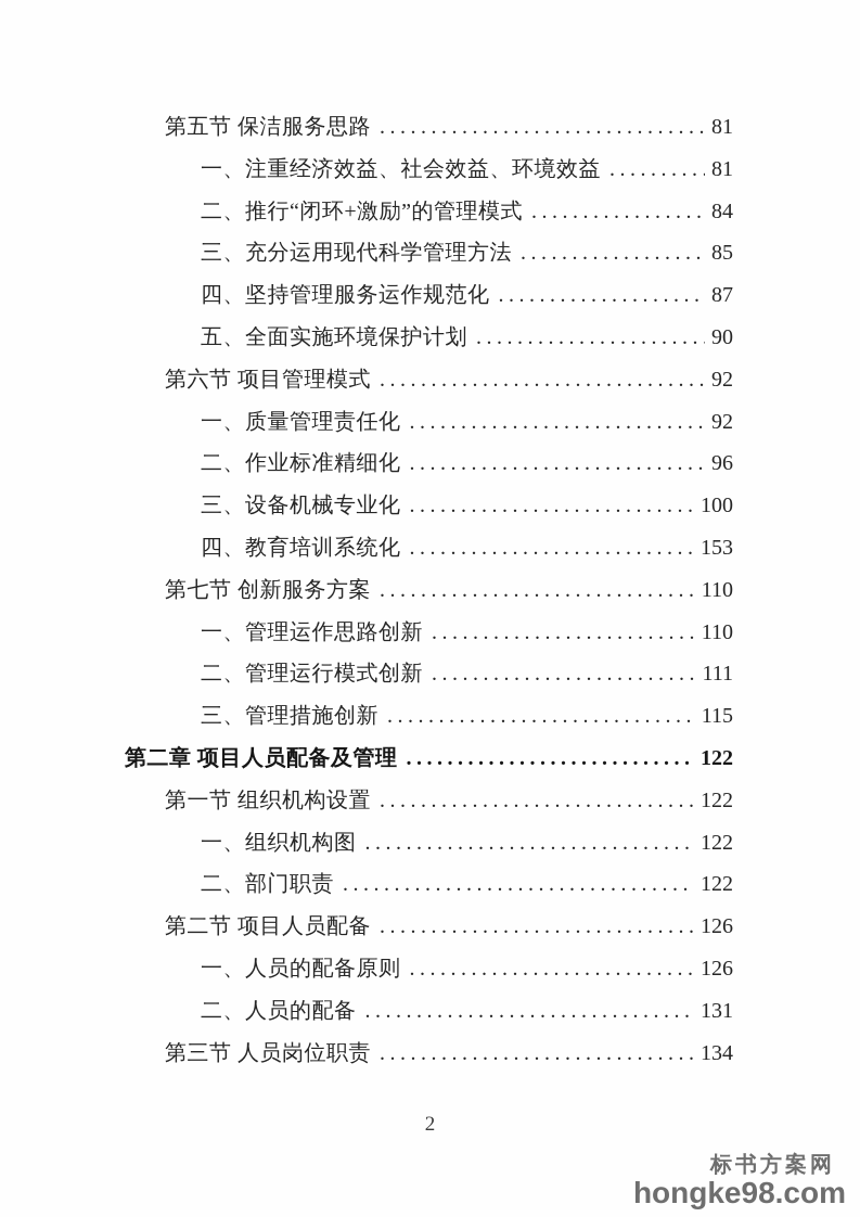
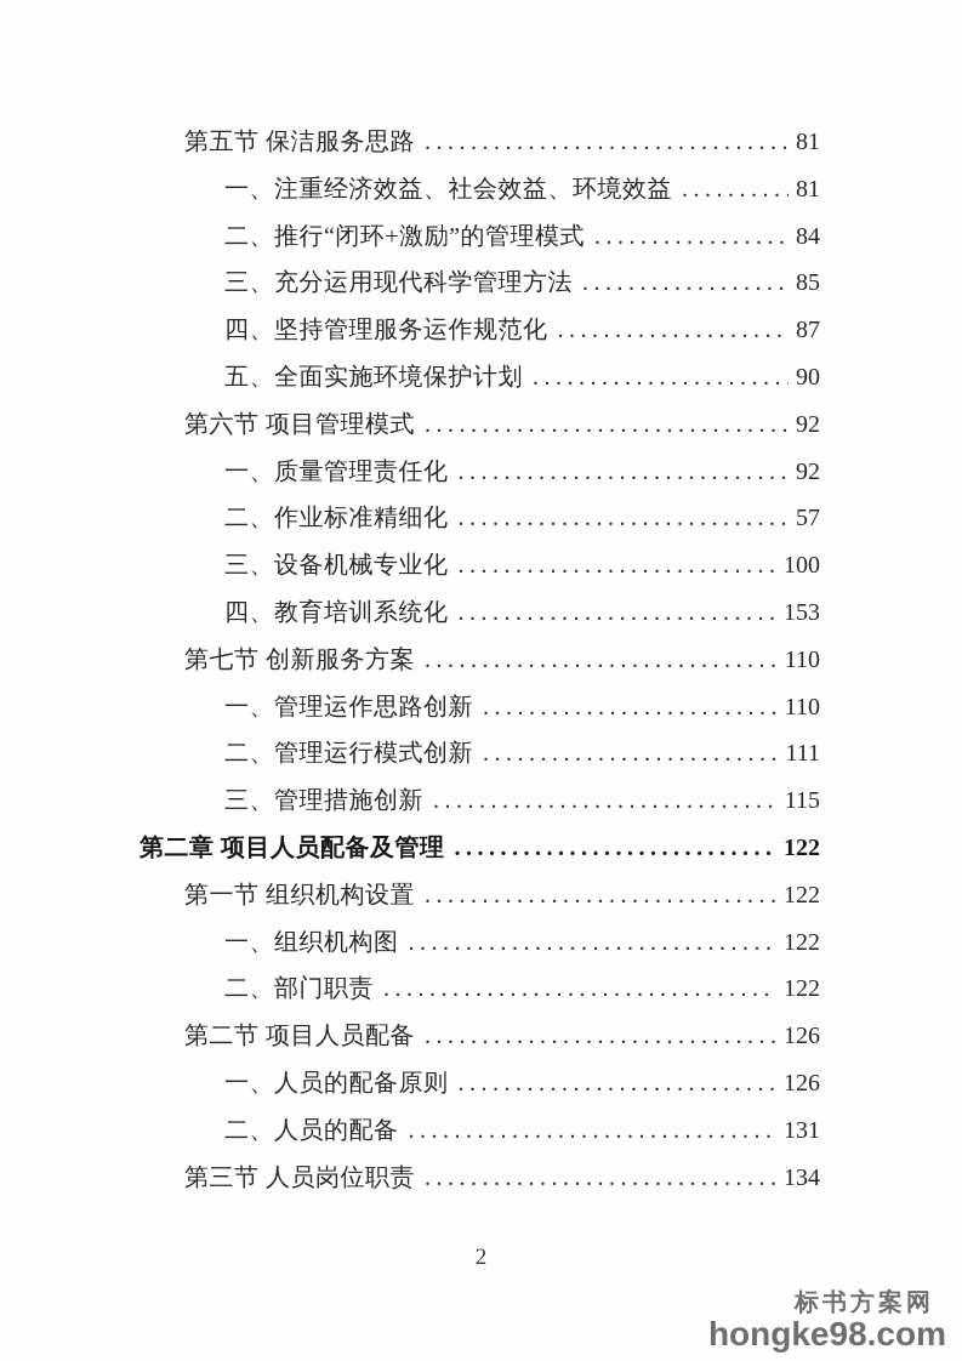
  第五节 保洁服务思路
  81
  一、注重经济效益、社会效益、环境效益
  81
  二、推行“闭环+激励”的管理模式
  84
  三、充分运用现代科学管理方法
  85
  四、坚持管理服务运作规范化
  87
  五、全面实施环境保护计划
  90
  第六节 项目管理模式
  92
  一、质量管理责任化
  92
  二、作业标准精细化
- 96
+ 57
  三、设备机械专业化
  100
  四、教育培训系统化
  153
  第七节 创新服务方案
  110
  一、管理运作思路创新
  110
  二、管理运行模式创新
  111
  三、管理措施创新
  115
  第二章 项目人员配备及管理
  122
  第一节 组织机构设置
  122
  一、组织机构图
  122
  二、部门职责
  122
  第二节 项目人员配备
  126
  一、人员的配备原则
  126
  二、人员的配备
  131
  第三节 人员岗位职责
  134
  2
  标书方案网
  hongke98.com
